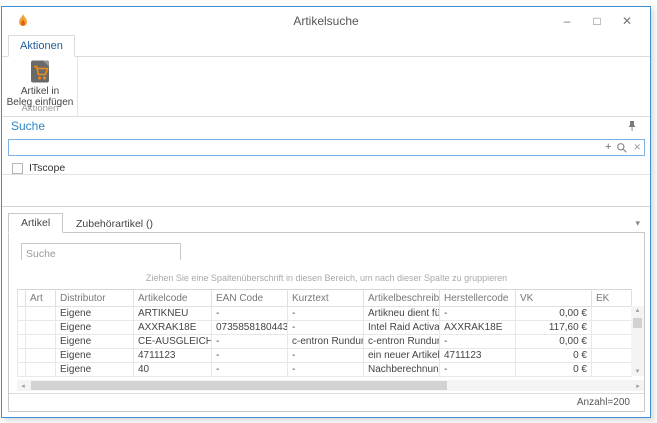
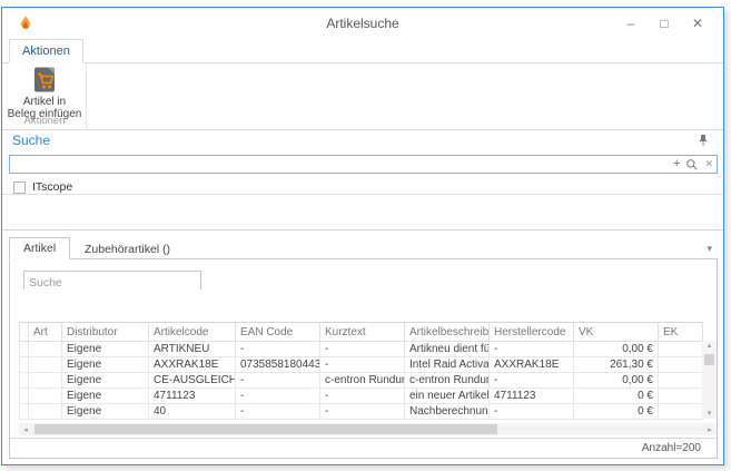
  Artikelsuche
  –
  □
  ✕
  Aktionen
  Artikel in
  Beleg einfügen
  Aktionen
  Suche
  +
  ✕
  ITscope
  Artikel
  Zubehörartikel ()
  ▾
  Suche
- Ziehen Sie eine Spaltenüberschrift in diesen Bereich, um nach dieser Spalte zu gruppieren
  	Art	Distributor	Artikelcode	EAN Code	Kurztext	Artikelbeschreib	Herstellercode	VK	EK
  		Eigene	ARTIKNEU	-	-	Artikneu dient fü	-	0,00 €
- 		Eigene	AXXRAK18E	0735858180443	-	Intel Raid Activa	AXXRAK18E	117,60 €
+ 		Eigene	AXXRAK18E	0735858180443	-	Intel Raid Activa	AXXRAK18E	261,30 €
  		Eigene	CE-AUSGLEICH	-	c-entron Rundu	c-entron Rundu	-	0,00 €
  		Eigene	4711123	-	-	ein neuer Artikel	4711123	0 €
  		Eigene	40	-	-	Nachberechnun	-	0 €
  Anzahl=200
